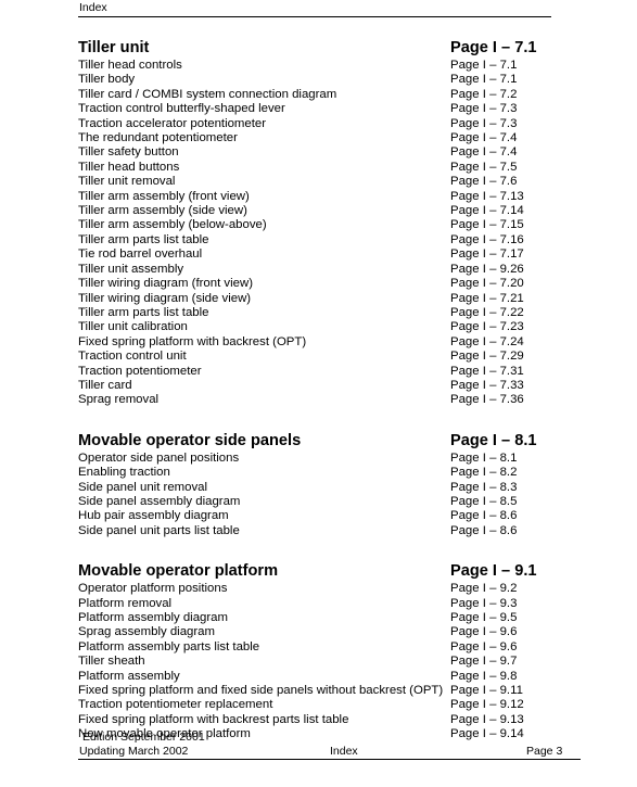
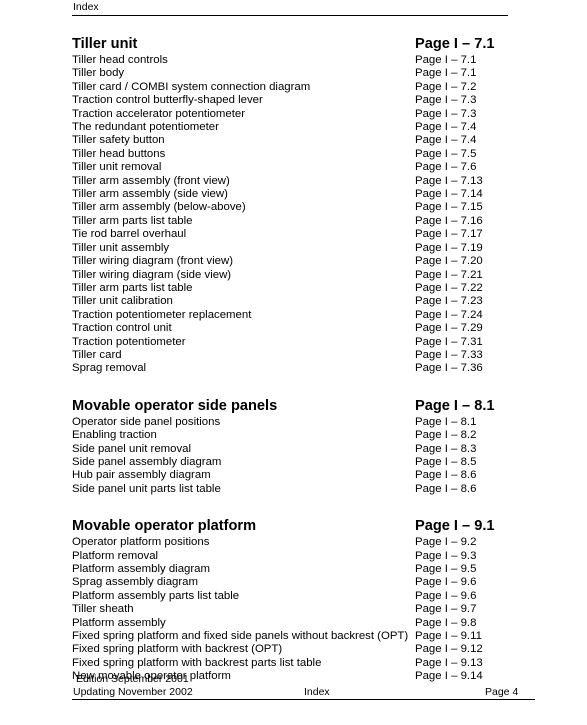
  Index
  Tiller unit
  Page I – 7.1
  Tiller head controls
  Page I – 7.1
  Tiller body
  Page I – 7.1
  Tiller card / COMBI system connection diagram
  Page I – 7.2
  Traction control butterfly-shaped lever
  Page I – 7.3
  Traction accelerator potentiometer
  Page I – 7.3
  The redundant potentiometer
  Page I – 7.4
  Tiller safety button
  Page I – 7.4
  Tiller head buttons
  Page I – 7.5
  Tiller unit removal
  Page I – 7.6
  Tiller arm assembly (front view)
  Page I – 7.13
  Tiller arm assembly (side view)
  Page I – 7.14
  Tiller arm assembly (below-above)
  Page I – 7.15
  Tiller arm parts list table
  Page I – 7.16
  Tie rod barrel overhaul
  Page I – 7.17
  Tiller unit assembly
- Page I – 9.26
+ Page I – 7.19
  Tiller wiring diagram (front view)
  Page I – 7.20
  Tiller wiring diagram (side view)
  Page I – 7.21
  Tiller arm parts list table
  Page I – 7.22
  Tiller unit calibration
  Page I – 7.23
- Fixed spring platform with backrest (OPT)
+ Traction potentiometer replacement
  Page I – 7.24
  Traction control unit
  Page I – 7.29
  Traction potentiometer
  Page I – 7.31
  Tiller card
  Page I – 7.33
  Sprag removal
  Page I – 7.36
  Movable operator side panels
  Page I – 8.1
  Operator side panel positions
  Page I – 8.1
  Enabling traction
  Page I – 8.2
  Side panel unit removal
  Page I – 8.3
  Side panel assembly diagram
  Page I – 8.5
  Hub pair assembly diagram
  Page I – 8.6
  Side panel unit parts list table
  Page I – 8.6
  Movable operator platform
  Page I – 9.1
  Operator platform positions
  Page I – 9.2
  Platform removal
  Page I – 9.3
  Platform assembly diagram
  Page I – 9.5
  Sprag assembly diagram
  Page I – 9.6
  Platform assembly parts list table
  Page I – 9.6
  Tiller sheath
  Page I – 9.7
  Platform assembly
  Page I – 9.8
  Fixed spring platform and fixed side panels without backrest (OPT)
  Page I – 9.11
- Traction potentiometer replacement
+ Fixed spring platform with backrest (OPT)
  Page I – 9.12
  Fixed spring platform with backrest parts list table
  Page I – 9.13
  New movable operator platform
  Page I – 9.14
  Edition September 2001
- Updating March 2002
+ Updating November 2002
  Index
- Page 3
+ Page 4
